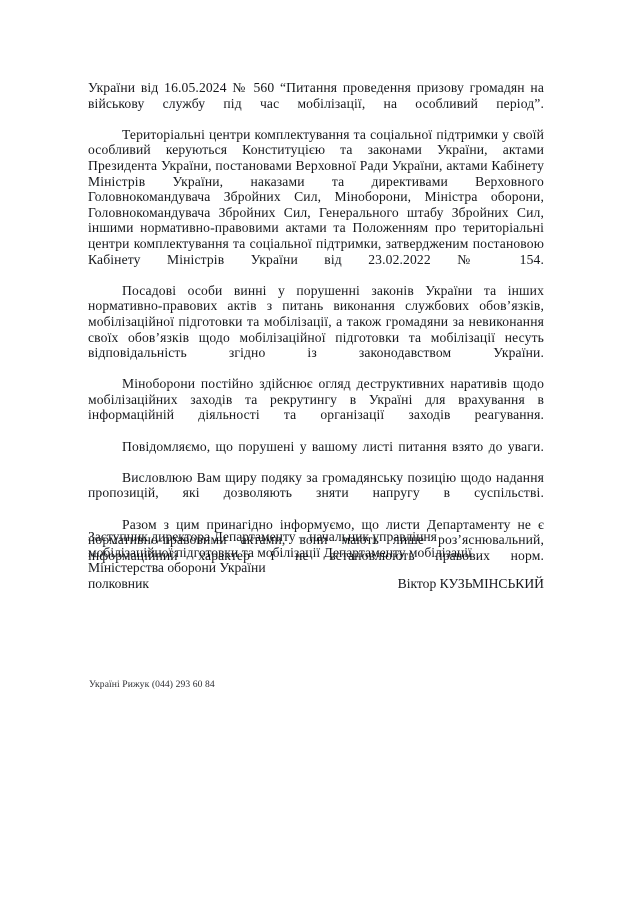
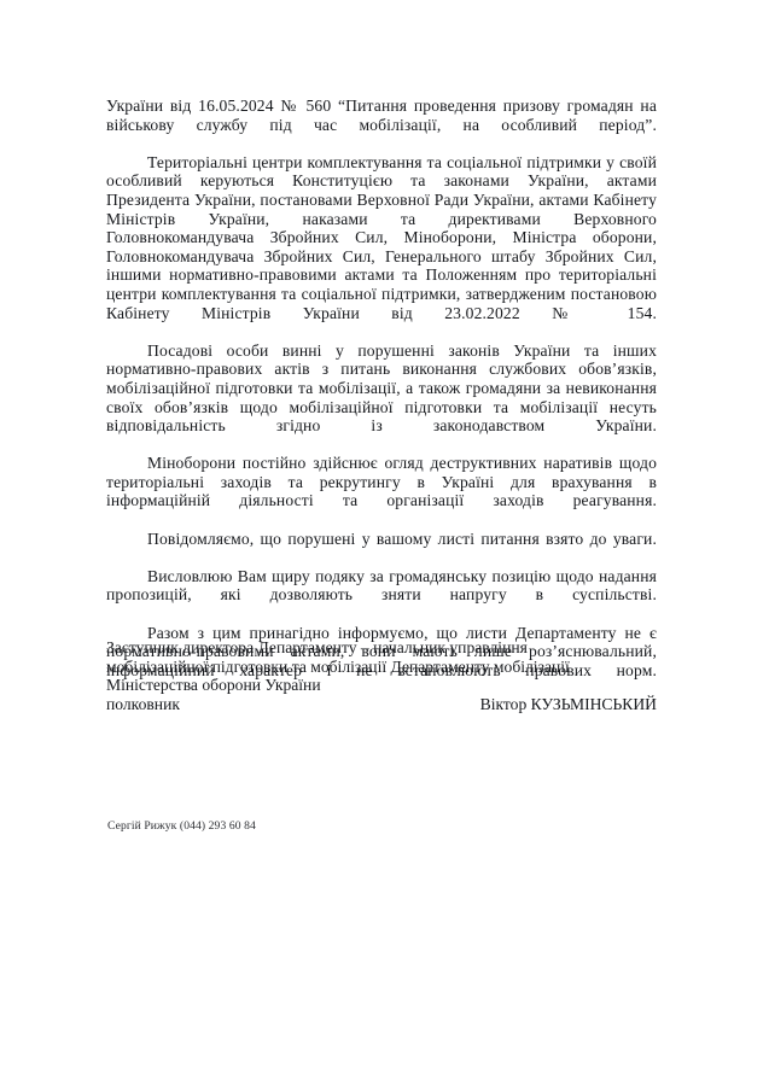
  України від 16.05.2024 № 560 “Питання проведення призову громадян на військову службу під час мобілізації, на особливий період”.
  Територіальні центри комплектування та соціальної підтримки у своїй особливий керуються Конституцією та законами України, актами Президента України, постановами Верховної Ради України, актами Кабінету Міністрів України, наказами та директивами Верховного Головнокомандувача Збройних Сил, Міноборони, Міністра оборони, Головнокомандувача Збройних Сил, Генерального штабу Збройних Сил, іншими нормативно-правовими актами та Положенням про територіальні центри комплектування та соціальної підтримки, затвердженим постановою Кабінету Міністрів України від 23.02.2022 № 154.
  Посадові особи винні у порушенні законів України та інших нормативно-правових актів з питань виконання службових обов’язків, мобілізаційної підготовки та мобілізації, а також громадяни за невиконання своїх обов’язків щодо мобілізаційної підготовки та мобілізації несуть відповідальність згідно із законодавством України.
- Міноборони постійно здійснює огляд деструктивних наративів щодо мобілізаційних заходів та рекрутингу в Україні для врахування в інформаційній діяльності та організації заходів реагування.
+ Міноборони постійно здійснює огляд деструктивних наративів щодо територіальні заходів та рекрутингу в Україні для врахування в інформаційній діяльності та організації заходів реагування.
  Повідомляємо, що порушені у вашому листі питання взято до уваги.
  Висловлюю Вам щиру подяку за громадянську позицію щодо надання пропозицій, які дозволяють зняти напругу в суспільстві.
  Разом з цим принагідно інформуємо, що листи Департаменту не є нормативно-правовими актами, вони мають лише роз’яснювальний, інформаційний характер і не встановлюють правових норм.
  Заступник директора Департаменту – начальник управління
  мобілізаційної підготовки та мобілізації Департаменту мобілізації
  Міністерства оборони України
  полковник
  Віктор КУЗЬМІНСЬКИЙ
- Україні Рижук (044) 293 60 84
+ Сергій Рижук (044) 293 60 84
